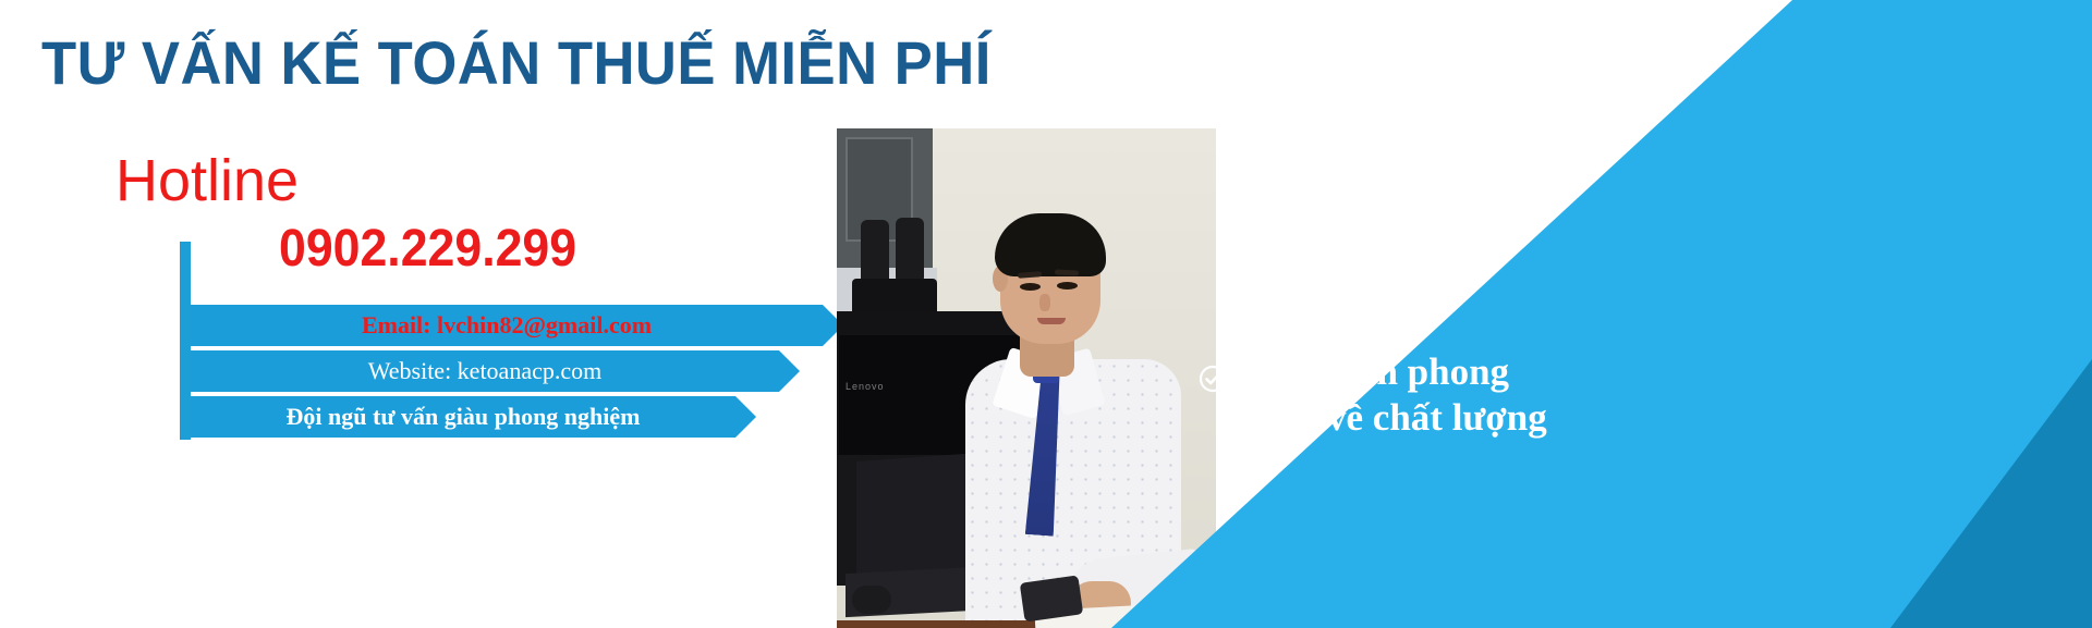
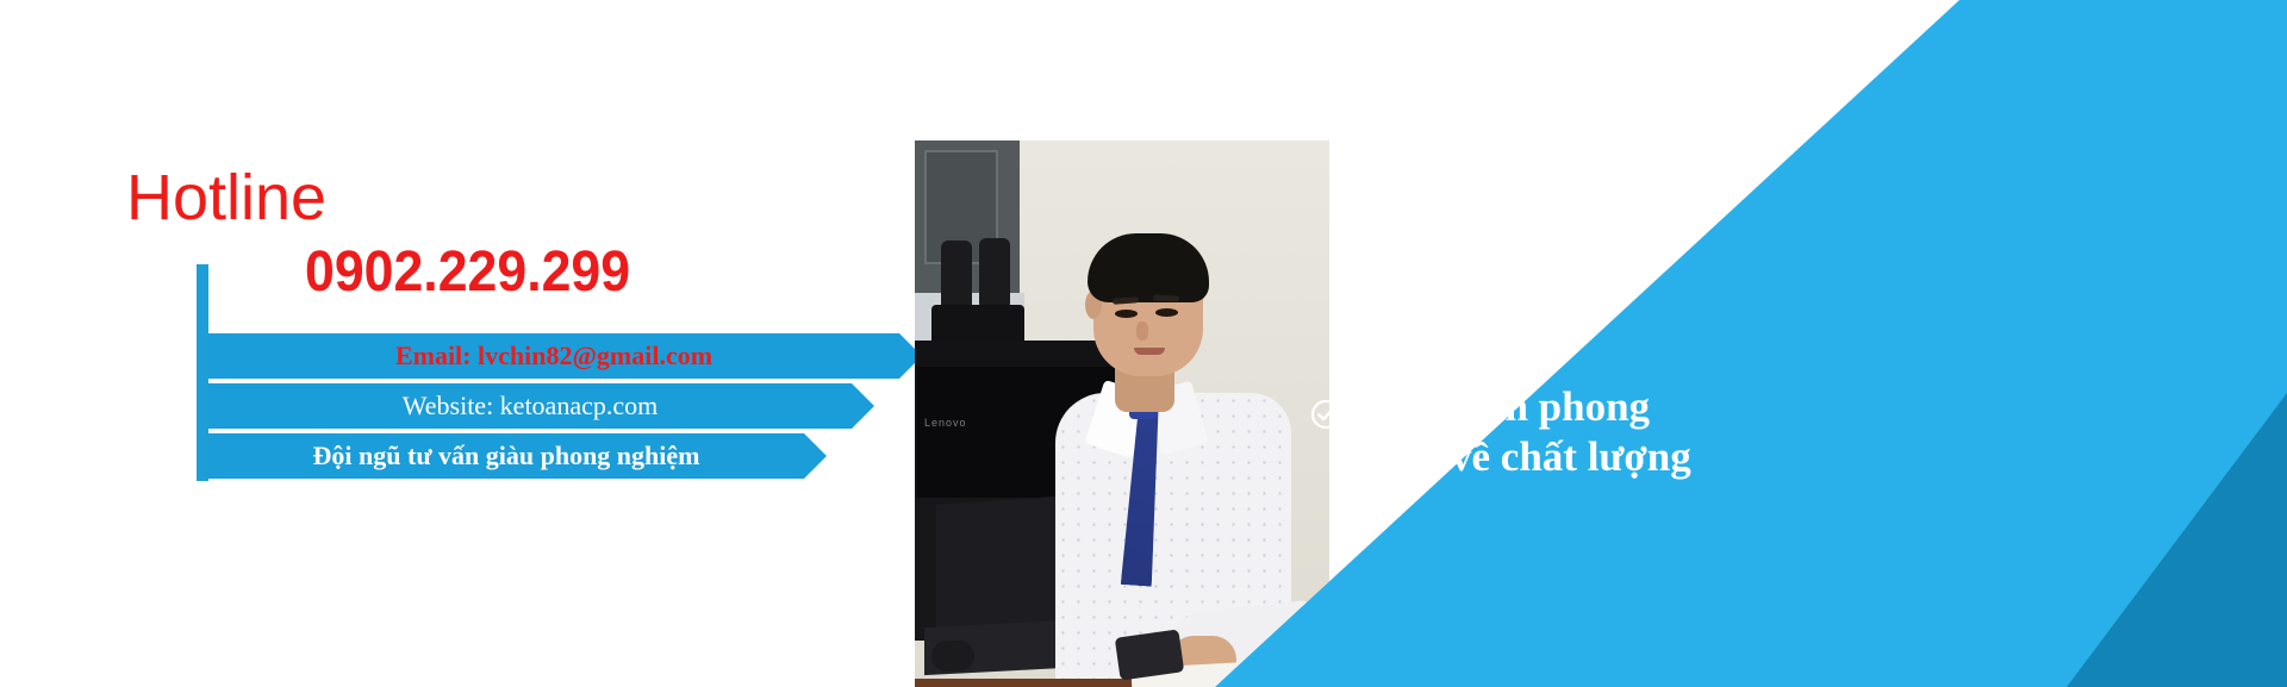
- TƯ VẤN KẾ TOÁN THUẾ MIỄN PHÍ
  Hotline
  0902.229.299
  Email: lvchin82@gmail.com
  Website: ketoanacp.com
  Đội ngũ tư vấn giàu phong nghiệm
  Lenovo
  Luôn tiên phong
  về chất lượng
